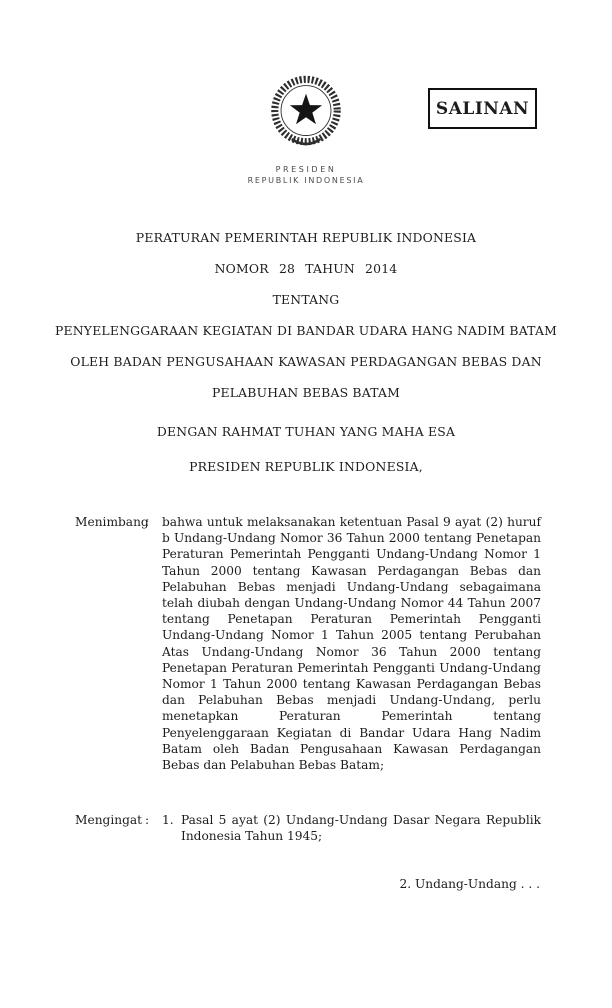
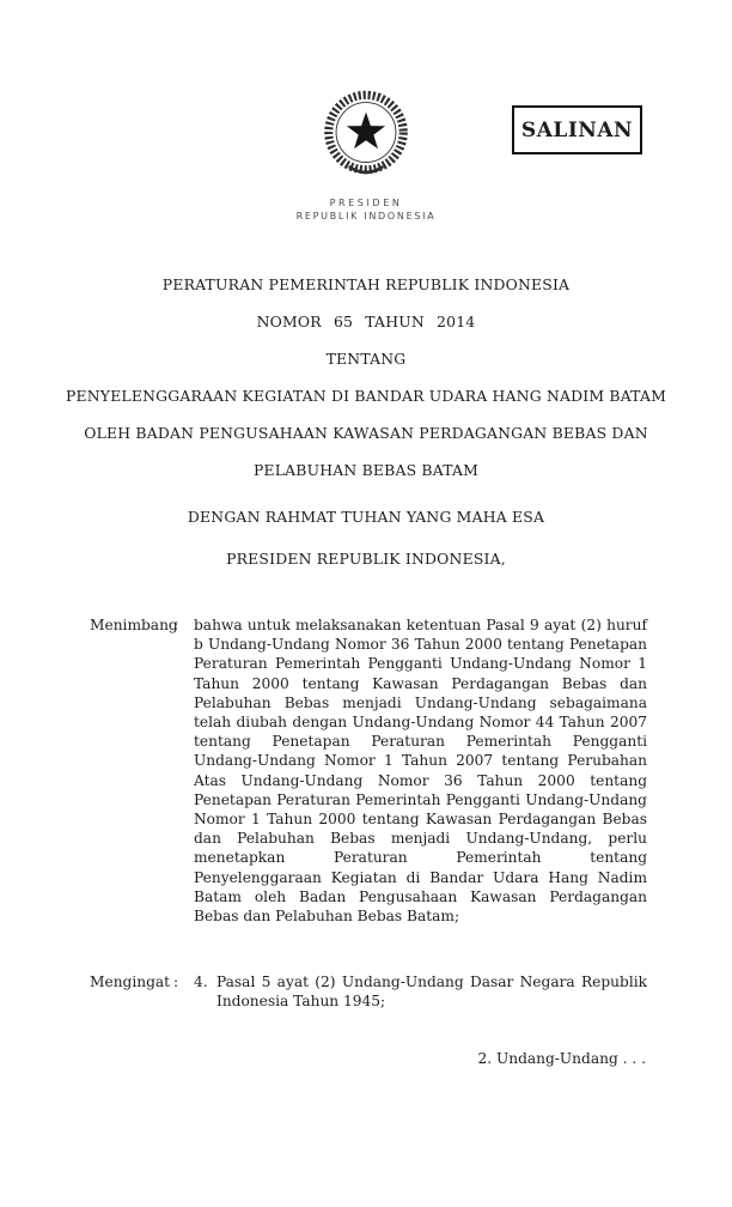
  SALINAN
  PRESIDEN
  REPUBLIK INDONESIA
  PERATURAN PEMERINTAH REPUBLIK INDONESIA
- NOMOR 28 TAHUN 2014
+ NOMOR 65 TAHUN 2014
  TENTANG
  PENYELENGGARAAN KEGIATAN DI BANDAR UDARA HANG NADIM BATAM
  OLEH BADAN PENGUSAHAAN KAWASAN PERDAGANGAN BEBAS DAN
  PELABUHAN BEBAS BATAM
  DENGAN RAHMAT TUHAN YANG MAHA ESA
  PRESIDEN REPUBLIK INDONESIA,
  Menimbang
  :
- bahwa untuk melaksanakan ketentuan Pasal 9 ayat (2) huruf b Undang-Undang Nomor 36 Tahun 2000 tentang Penetapan Peraturan Pemerintah Pengganti Undang-Undang Nomor 1 Tahun 2000 tentang Kawasan Perdagangan Bebas dan Pelabuhan Bebas menjadi Undang-Undang sebagaimana telah diubah dengan Undang-Undang Nomor 44 Tahun 2007 tentang Penetapan Peraturan Pemerintah Pengganti Undang-Undang Nomor 1 Tahun 2005 tentang Perubahan Atas Undang-Undang Nomor 36 Tahun 2000 tentang Penetapan Peraturan Pemerintah Pengganti Undang-Undang Nomor 1 Tahun 2000 tentang Kawasan Perdagangan Bebas dan Pelabuhan Bebas menjadi Undang-Undang, perlu menetapkan Peraturan Pemerintah tentang Penyelenggaraan Kegiatan di Bandar Udara Hang Nadim Batam oleh Badan Pengusahaan Kawasan Perdagangan Bebas dan Pelabuhan Bebas Batam;
+ bahwa untuk melaksanakan ketentuan Pasal 9 ayat (2) huruf b Undang-Undang Nomor 36 Tahun 2000 tentang Penetapan Peraturan Pemerintah Pengganti Undang-Undang Nomor 1 Tahun 2000 tentang Kawasan Perdagangan Bebas dan Pelabuhan Bebas menjadi Undang-Undang sebagaimana telah diubah dengan Undang-Undang Nomor 44 Tahun 2007 tentang Penetapan Peraturan Pemerintah Pengganti Undang-Undang Nomor 1 Tahun 2007 tentang Perubahan Atas Undang-Undang Nomor 36 Tahun 2000 tentang Penetapan Peraturan Pemerintah Pengganti Undang-Undang Nomor 1 Tahun 2000 tentang Kawasan Perdagangan Bebas dan Pelabuhan Bebas menjadi Undang-Undang, perlu menetapkan Peraturan Pemerintah tentang Penyelenggaraan Kegiatan di Bandar Udara Hang Nadim Batam oleh Badan Pengusahaan Kawasan Perdagangan Bebas dan Pelabuhan Bebas Batam;
  Mengingat
  :
- 1.
+ 4.
  Pasal 5 ayat (2) Undang-Undang Dasar Negara Republik Indonesia Tahun 1945;
  2. Undang-Undang . . .
